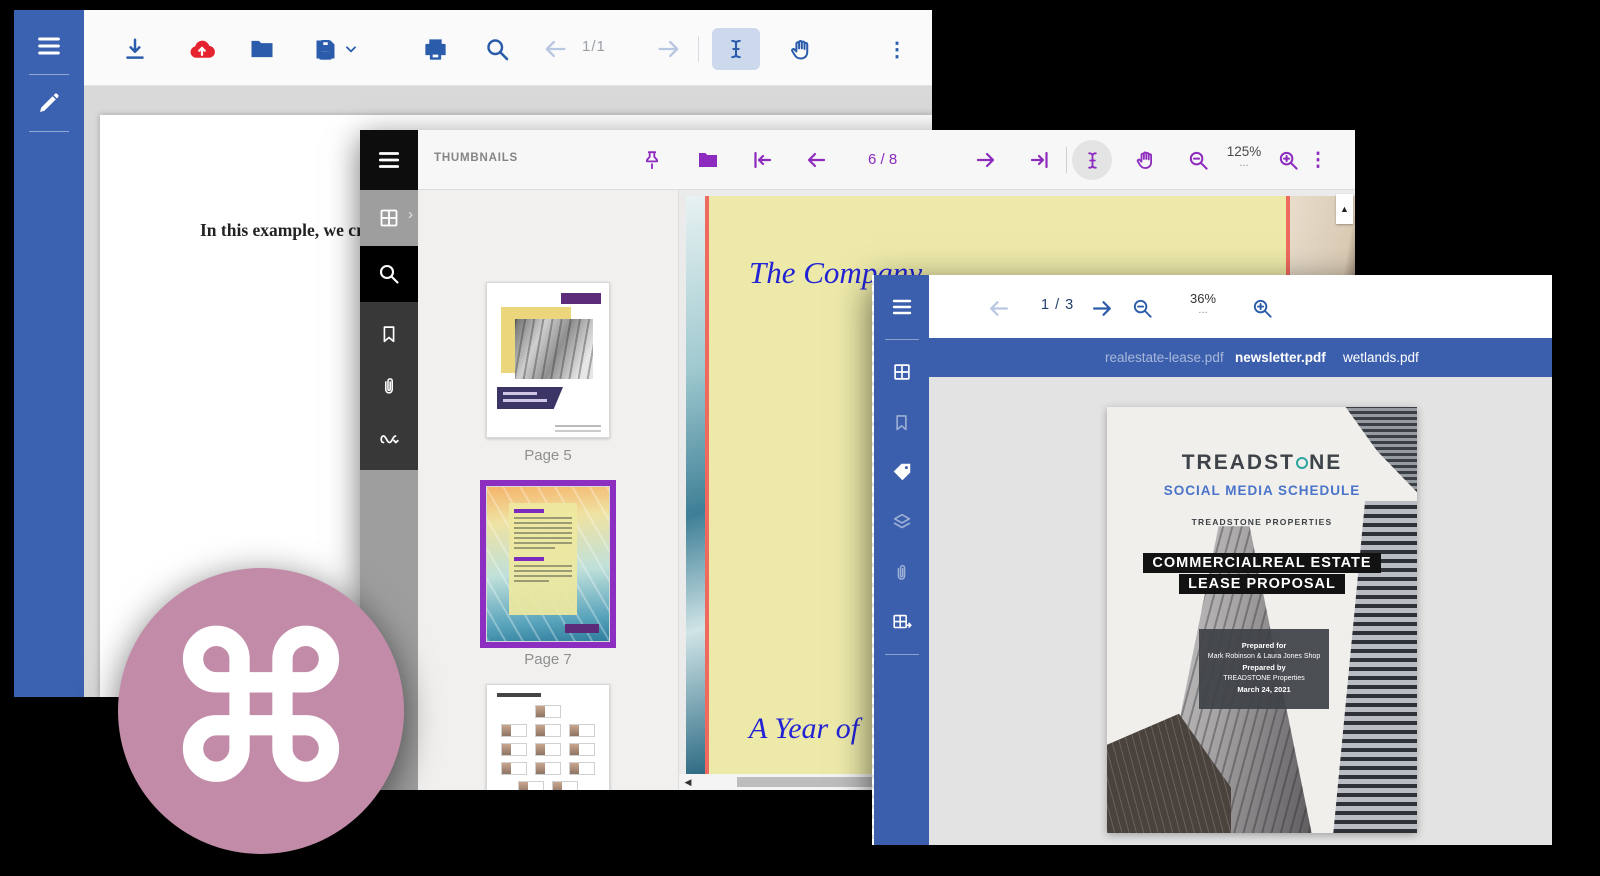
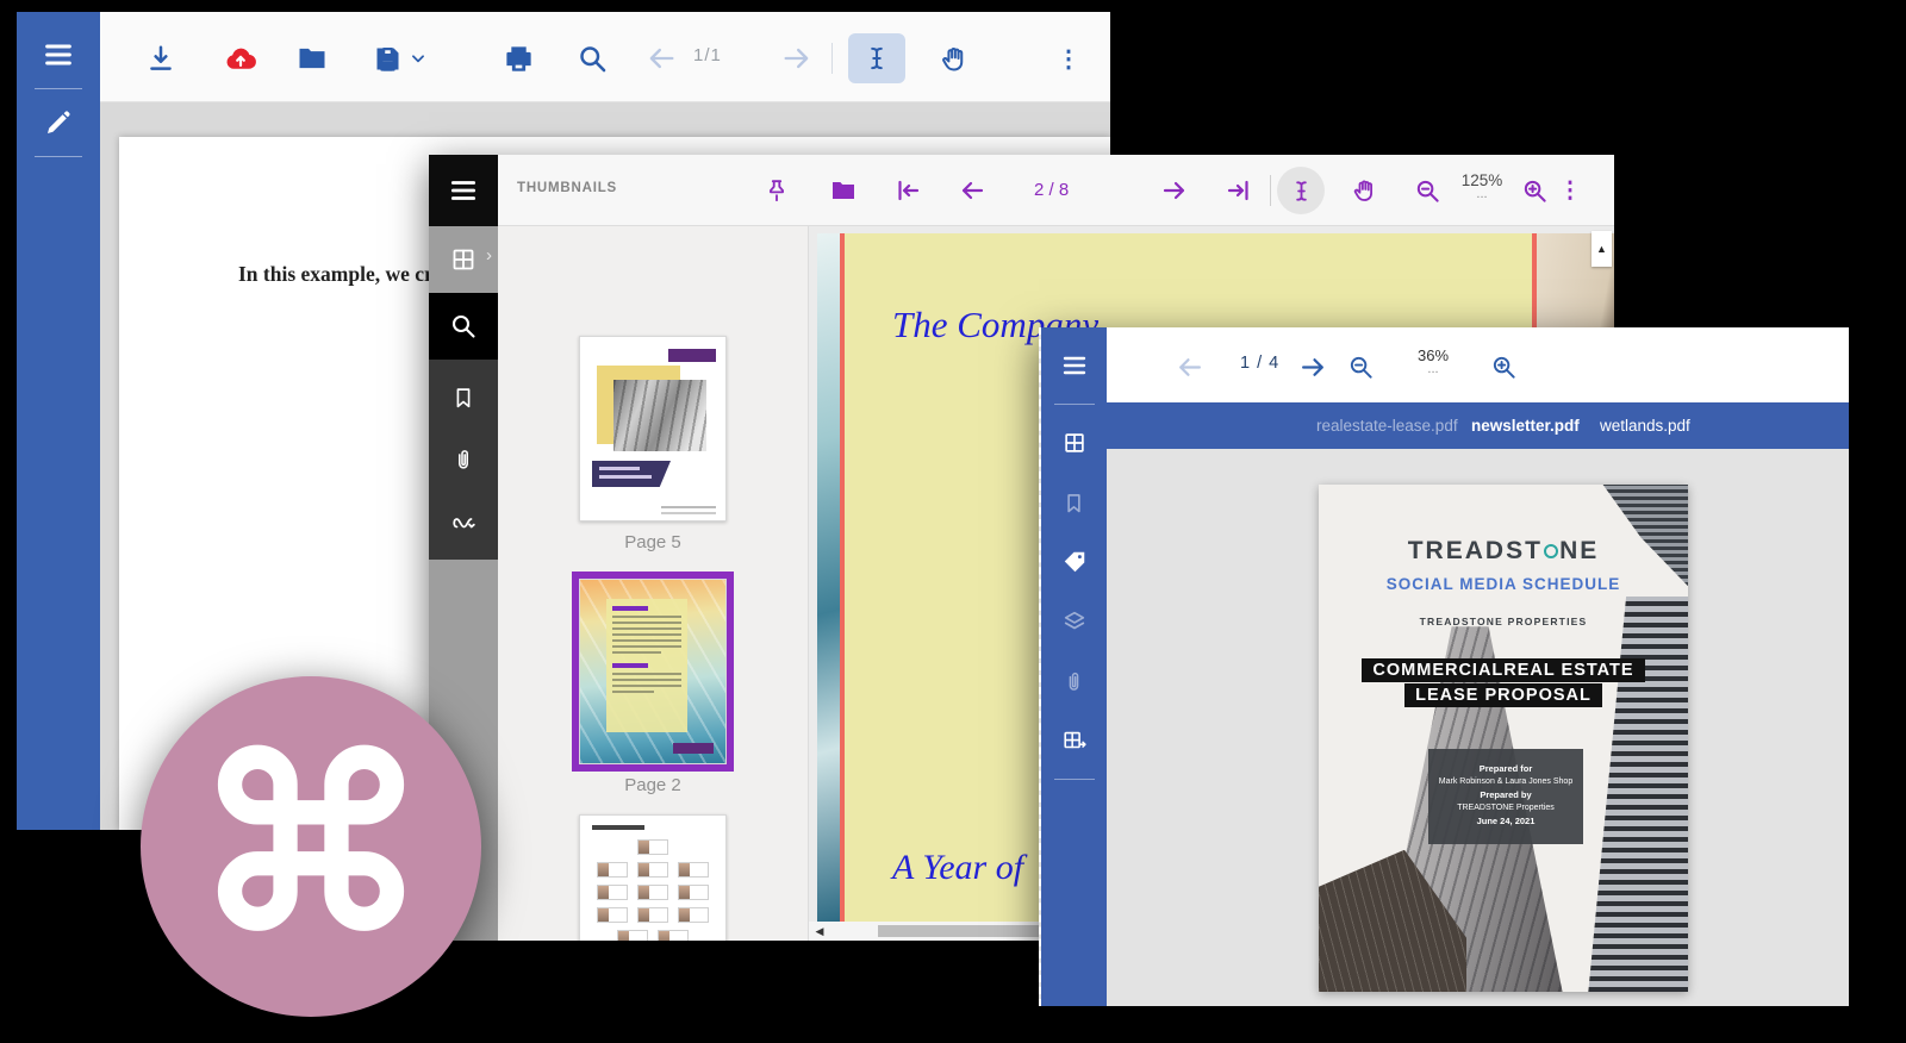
  1/1
  ⋮
  In this example, we c
  THUMBNAILS
- 6 / 8
+ 2 / 8
  125%
  ...
  ⋮
  ›
  Page 5
- Page 7
+ Page 2
  The Company
  A Year of
  ▲
  ◀
- 1 / 3
+ 1 / 4
  36%
  ...
  realestate-lease.pdf
  newsletter.pdf
  wetlands.pdf
  TREADST NE
  SOCIAL MEDIA SCHEDULE
  TREADSTONE PROPERTIES
  COMMERCIALREAL ESTATE
  LEASE PROPOSAL
  Prepared for
  Prepared by
- March 24, 2021
+ June 24, 2021
  ⌘
